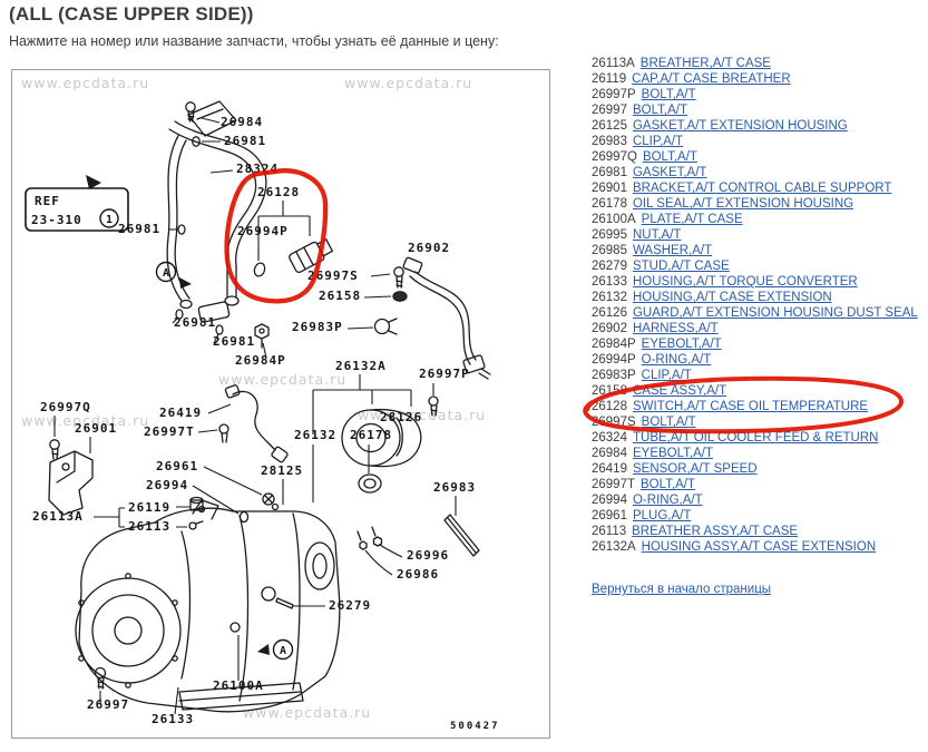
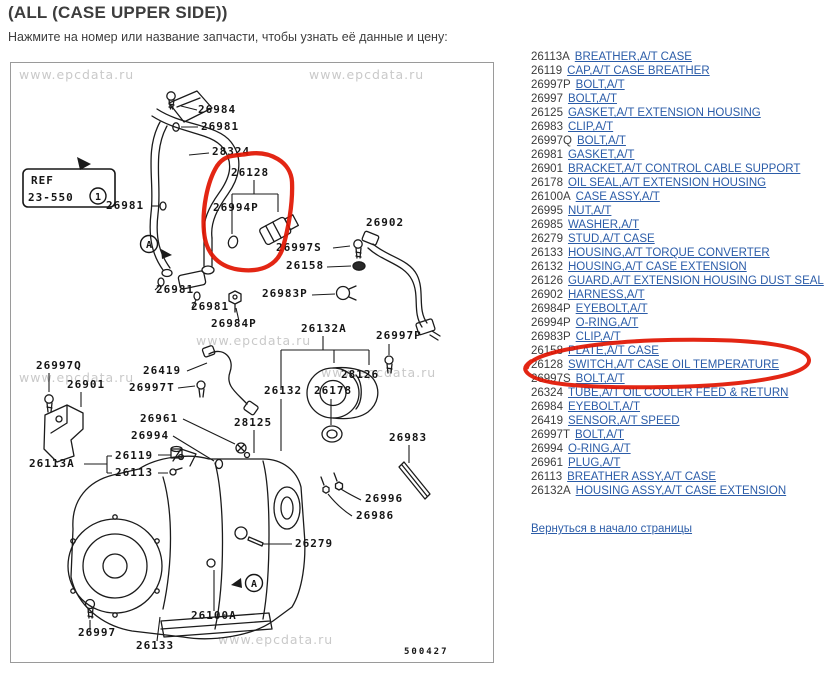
  (ALL (CASE UPPER SIDE))
  Нажмите на номер или название запчасти, чтобы узнать её данные и цену:
  www.epcdata.ru
  www.epcdata.ru
  www.epcdata.ru
  ww.epcata.ru
  www.epcdata.ru
  www.epcdata.ru
  REF
- 23-310
+ 23-550
  1
  A
  A
  26984
  26981
  28324
  26128
  26994P
  26981
  26902
  26997S
  26158
  26983P
  26981
  26981
  26984P
  26132A
  26997P
  28126
  26132
  26178
  28125
  26983
  26997Q
  26901
  26419
  26997T
  26961
  26994
  26119
  26113A
  26113
  26996
  26986
  26279
  26100A
  26997
  26133
  500427
  26113A BREATHER,A/T CASE
  26119 CAP,A/T CASE BREATHER
  26997P BOLT,A/T
  26997 BOLT,A/T
  26125 GASKET,A/T EXTENSION HOUSING
  26983 CLIP,A/T
  26997Q BOLT,A/T
  26981 GASKET,A/T
  26901 BRACKET,A/T CONTROL CABLE SUPPORT
  26178 OIL SEAL,A/T EXTENSION HOUSING
- 26100A PLATE,A/T CASE
+ 26100A CASE ASSY,A/T
  26995 NUT,A/T
  26985 WASHER,A/T
  26279 STUD,A/T CASE
  26133 HOUSING,A/T TORQUE CONVERTER
  26132 HOUSING,A/T CASE EXTENSION
  26126 GUARD,A/T EXTENSION HOUSING DUST SEAL
  26902 HARNESS,A/T
  26984P EYEBOLT,A/T
  26994P O-RING,A/T
  26983P CLIP,A/T
- 261 CASE ASSY,A/T
+ 261 PLATE,A/T CASE
  26128 SWITCH,A/T CASE OIL TEMPERATURE
  997S BOLT,A/T
  26324 TUBE,A/T OIL COOLER FEED & RETURN
  26984 EYEBOLT,A/T
  26419 SENSOR,A/T SPEED
  26997T BOLT,A/T
  26994 O-RING,A/T
  26961 PLUG,A/T
  26113 BREATHER ASSY,A/T CASE
  26132A HOUSING ASSY,A/T CASE EXTENSION
  Вернуться в начало страницы
